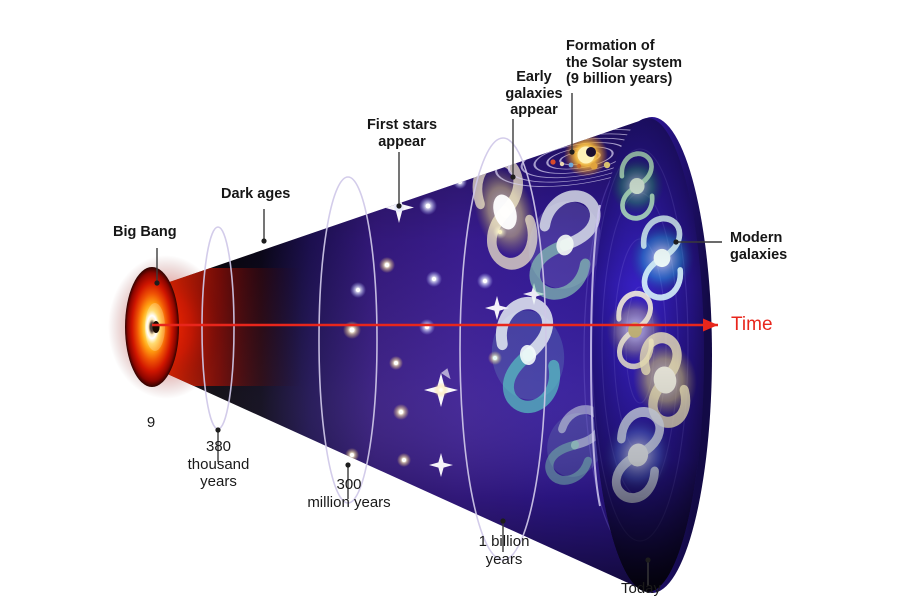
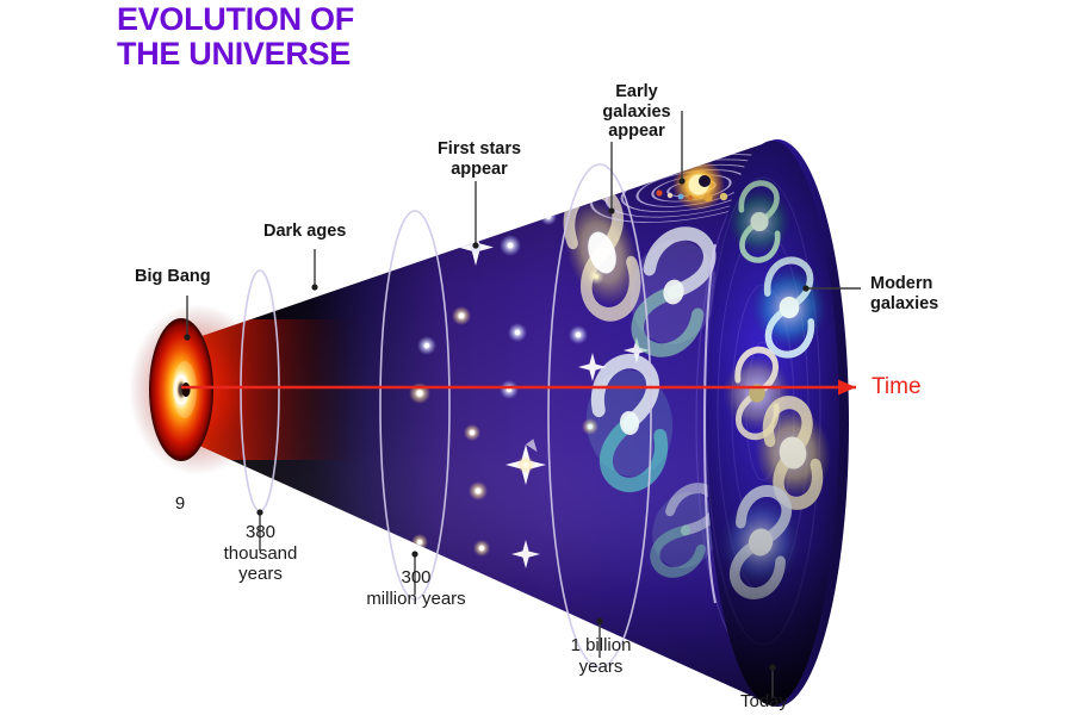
+ EVOLUTION OF
+ THE UNIVERSE
  Big Bang
  Dark ages
  First stars
  appear
  Early
  galaxies
  appear
- Formation of
- the Solar system
- (9 billion years)
  Modern
  galaxies
  9
  380
  thousand
  years
  300
  million years
  1 billion
  years
  Today
  Time
